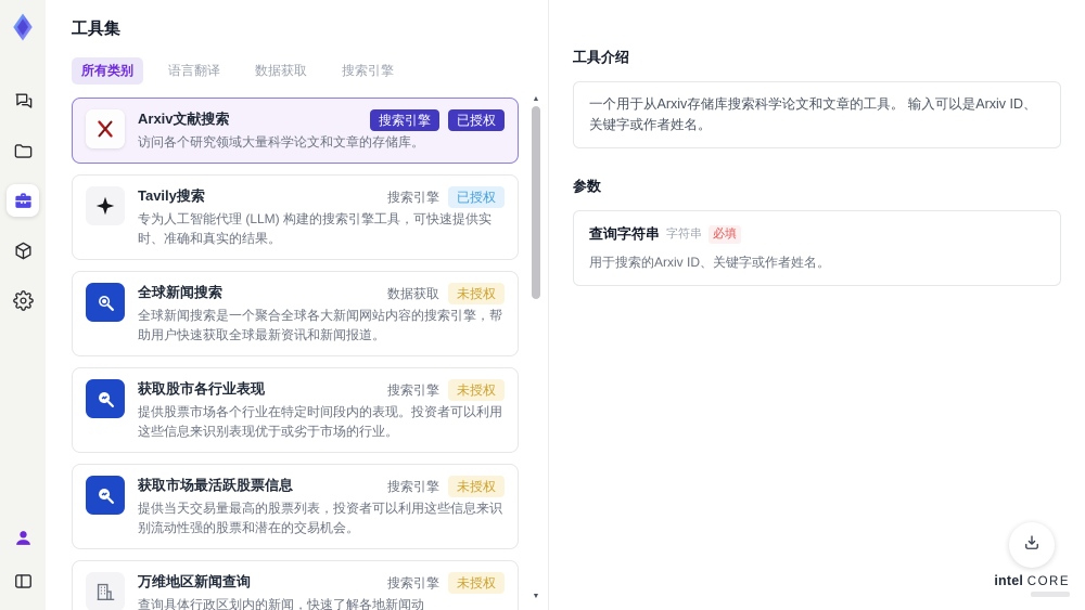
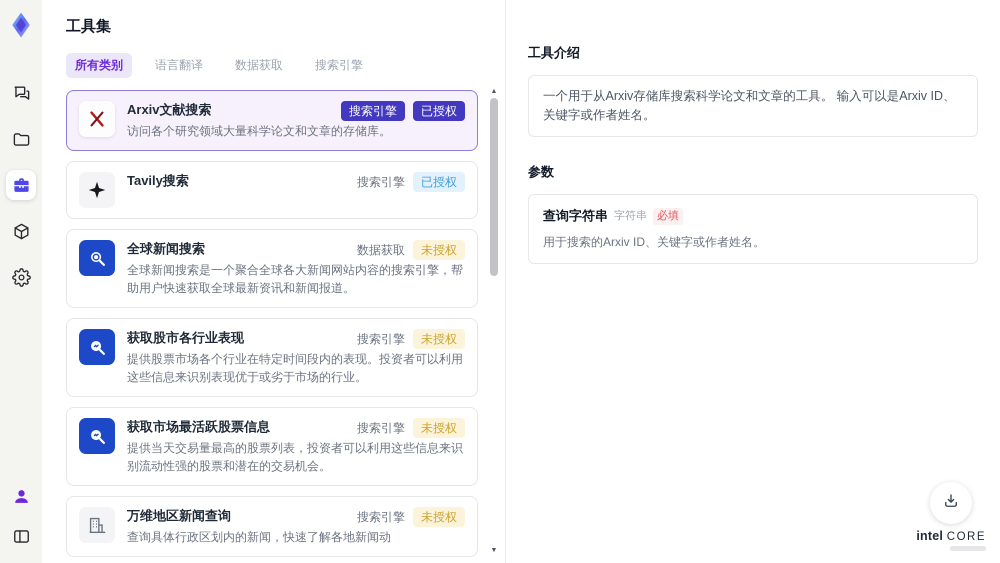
  工具集
  所有类别
  语言翻译
  数据获取
  搜索引擎
  Arxiv文献搜索
  访问各个研究领域大量科学论文和文章的存储库。
  搜索引擎
  已授权
  Tavily搜索
- 专为人工智能代理 (LLM) 构建的搜索引擎工具，可快速提供实时、准确和真实的结果。
  搜索引擎
  已授权
  全球新闻搜索
  全球新闻搜索是一个聚合全球各大新闻网站内容的搜索引擎，帮助用户快速获取全球最新资讯和新闻报道。
  数据获取
  未授权
  获取股市各行业表现
  提供股票市场各个行业在特定时间段内的表现。投资者可以利用这些信息来识别表现优于或劣于市场的行业。
  搜索引擎
  未授权
  获取市场最活跃股票信息
  提供当天交易量最高的股票列表，投资者可以利用这些信息来识别流动性强的股票和潜在的交易机会。
  搜索引擎
  未授权
  万维地区新闻查询
  查询具体行政区划内的新闻，快速了解各地新闻动
  搜索引擎
  未授权
  工具介绍
  一个用于从Arxiv存储库搜索科学论文和文章的工具。 输入可以是Arxiv ID、关键字或作者姓名。
  参数
  查询字符串
  字符串
  必填
  用于搜索的Arxiv ID、关键字或作者姓名。
  intel CORE
